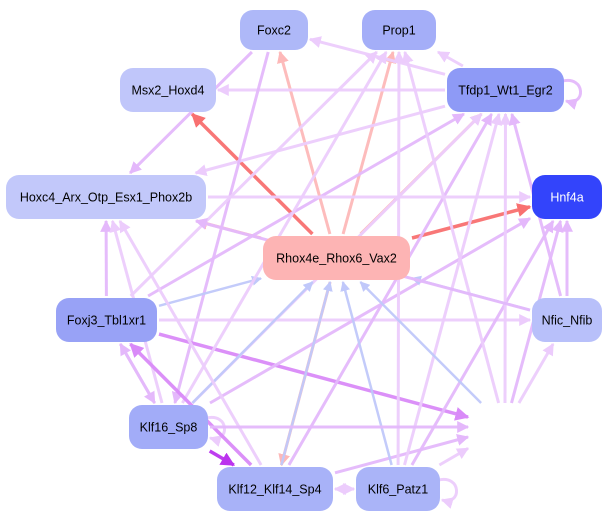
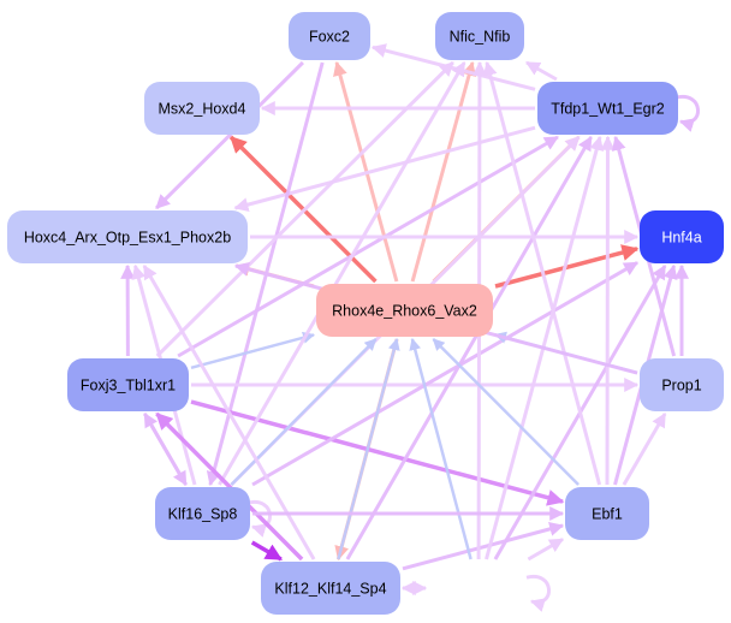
  Foxc2
- Prop1
+ Nfic_Nfib
  Msx2_Hoxd4
  Tfdp1_Wt1_Egr2
  Hoxc4_Arx_Otp_Esx1_Phox2b
  Hnf4a
  Rhox4e_Rhox6_Vax2
  Foxj3_Tbl1xr1
- Nfic_Nfib
+ Prop1
  Klf16_Sp8
+ Ebf1
  Klf12_Klf14_Sp4
- Klf6_Patz1
